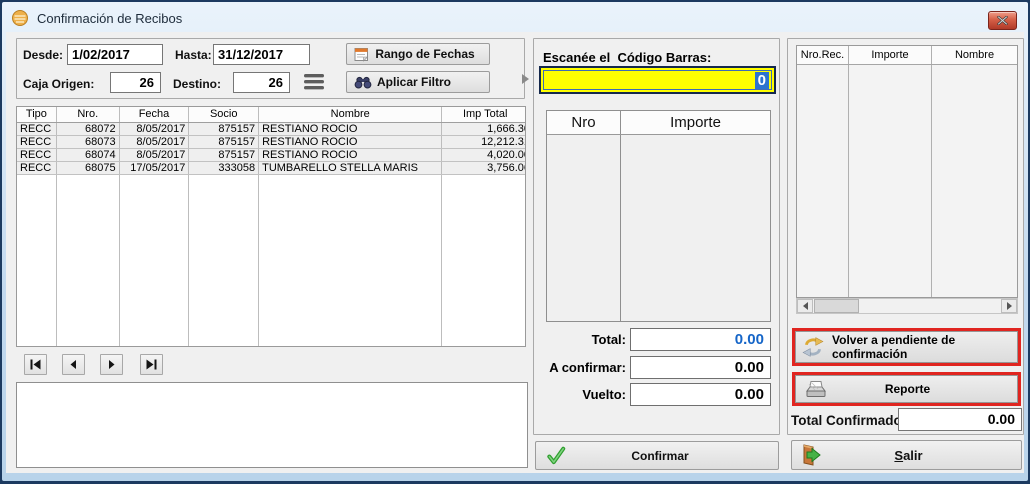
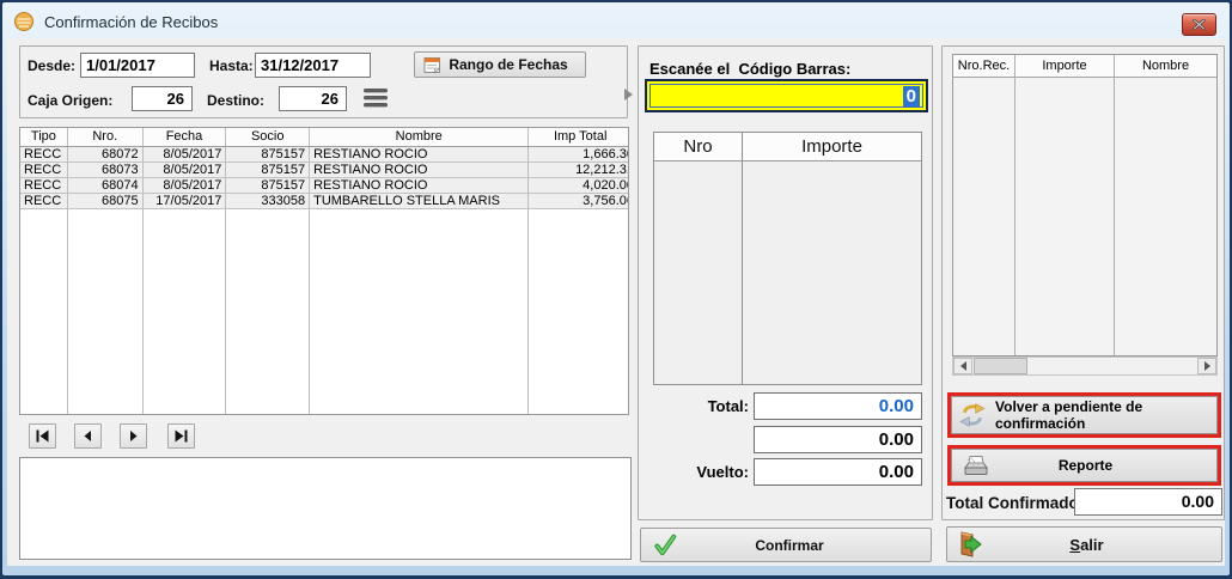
  Confirmación de Recibos
  Desde:
- 1/02/2017
+ 1/01/2017
  Hasta:
  31/12/2017
  Rango de Fechas
  Caja Origen:
  26
  Destino:
  26
- Aplicar Filtro
  Tipo
  Nro.
  Fecha
  Socio
  Nombre
  Imp Total
  RECC
  68072
  8/05/2017
  875157
  RESTIANO ROCIO
  1,666.3
  RECC
  68073
  8/05/2017
  875157
  RESTIANO ROCIO
  12,212.3
  RECC
  68074
  8/05/2017
  875157
  RESTIANO ROCIO
  4,020.0
  RECC
  68075
  17/05/2017
  333058
  TUMBARELLO STELLA MARIS
  3,756.0
  Escanée el Código Barras:
  0
  Nro
  Importe
  Total:
  0.00
- A confirmar:
  0.00
  Vuelto:
  0.00
  Confirmar
  Nro.Rec.
  Importe
  Nombre
  Volver a pendiente de
  confirmación
  Reporte
  Total Confirmad
  0.00
  Salir
